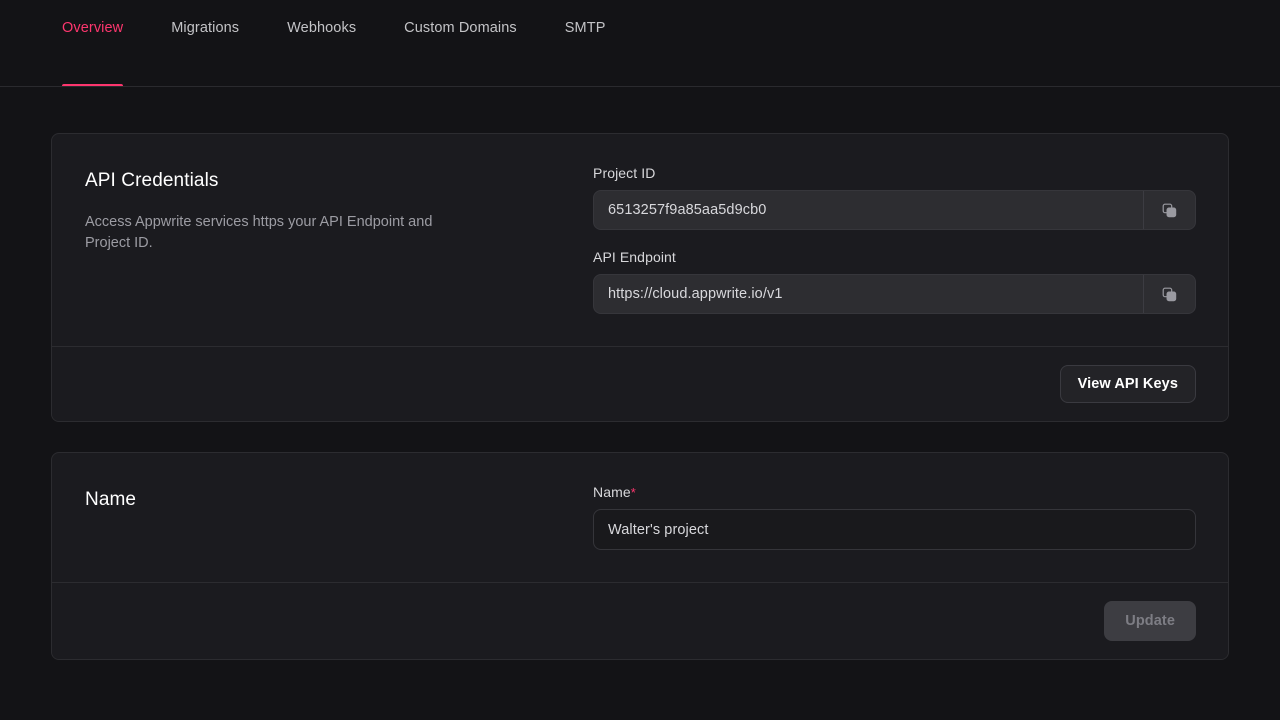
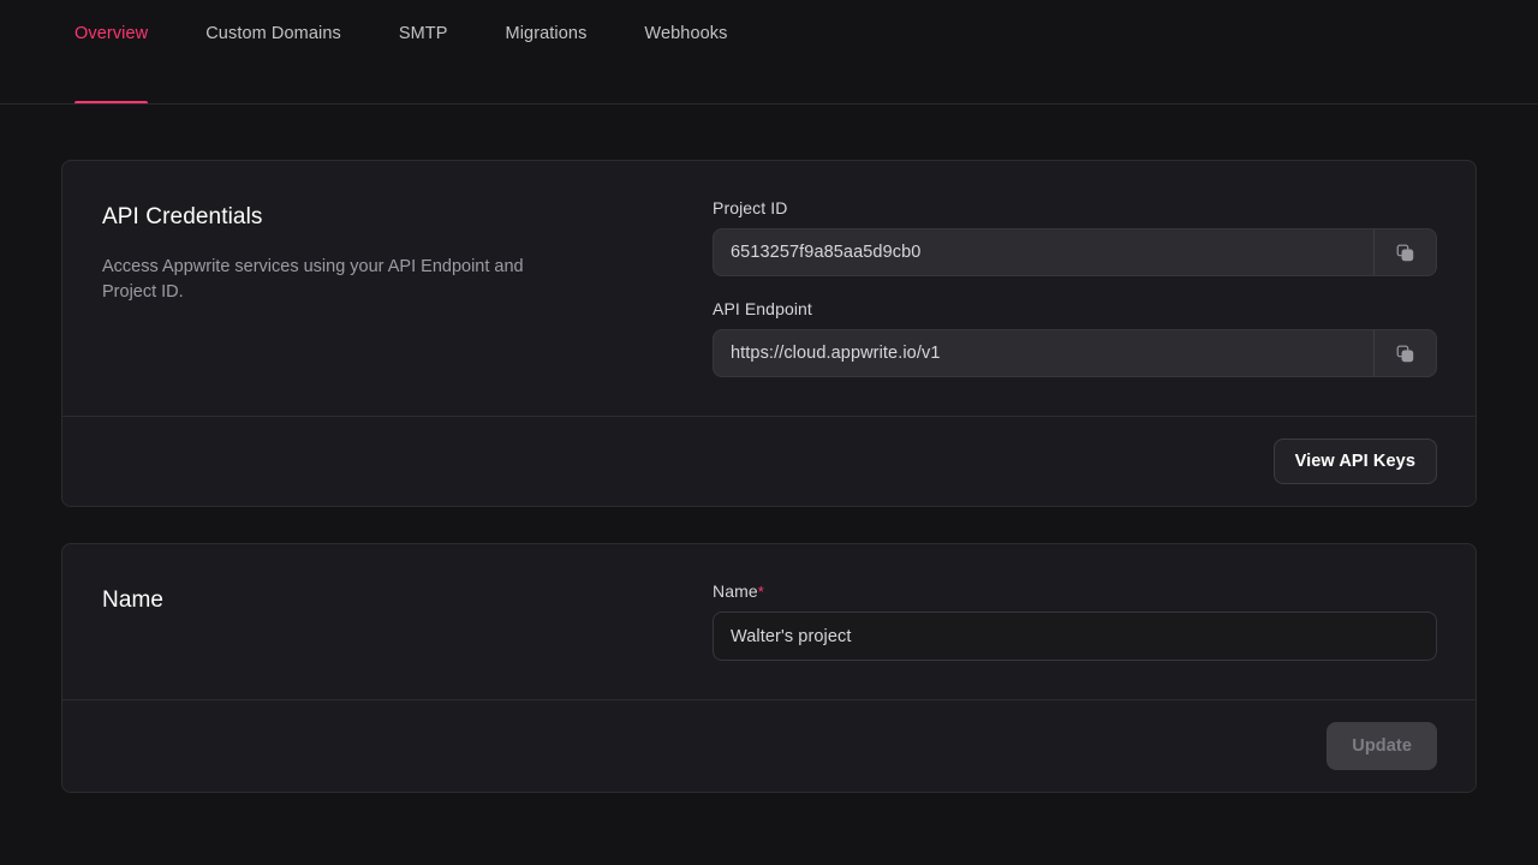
  Overview
- Migrations
+ Custom Domains
- Webhooks
+ SMTP
- Custom Domains
+ Migrations
- SMTP
+ Webhooks
  API Credentials
- Access Appwrite services https your API Endpoint and Project ID.
+ Access Appwrite services using your API Endpoint and Project ID.
  Project ID
  6513257f9a85aa5d9cb0
  API Endpoint
  https://cloud.appwrite.io/v1
  View API Keys
  Name
  Name*
  Walter's project
  Update
